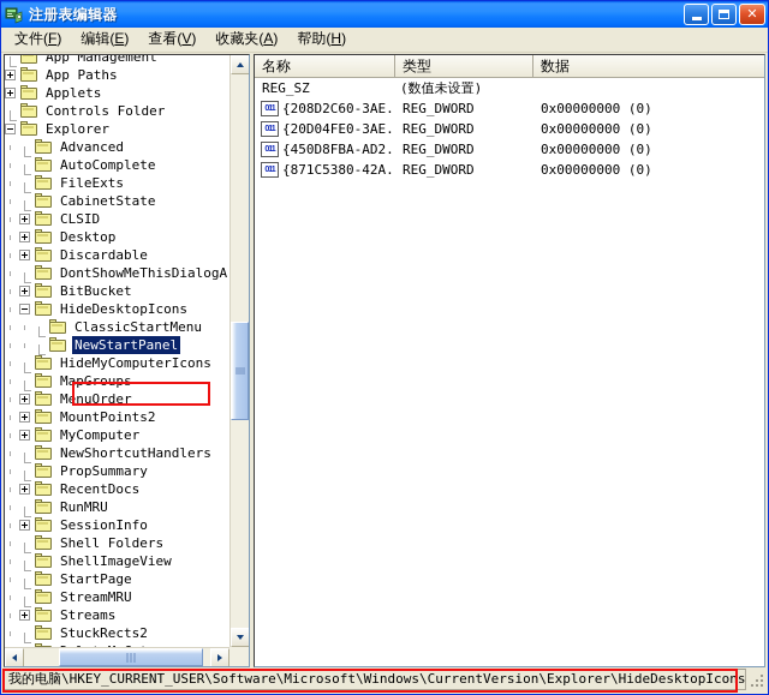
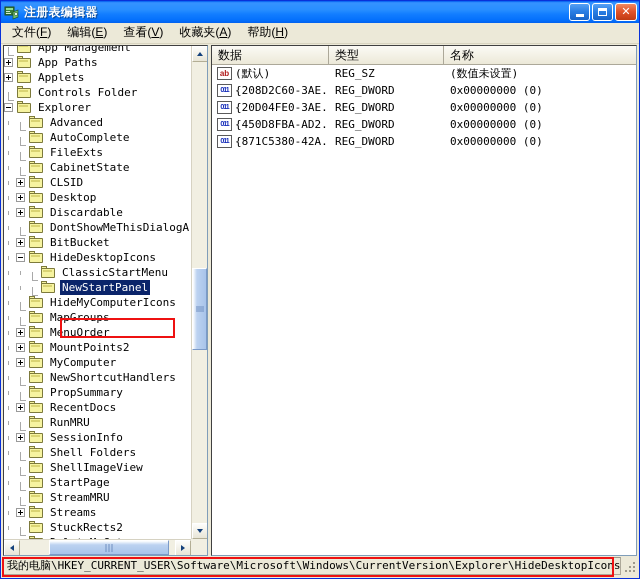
  注册表编辑器
  ✕
  文件(F)
  编辑(E)
  查看(V)
  收藏夹(A)
  帮助(H)
  App Management
  App Paths
  Applets
  Controls Folder
  Explorer
  Advanced
  AutoComplete
  FileExts
  CabinetState
  CLSID
  Desktop
  Discardable
  DontShowMeThisDialogA
  BitBucket
  HideDesktopIcons
  ClassicStartMenu
  NewStartPanel
  HideMyComputerIcons
  MapGroups
  MenuOrder
  MountPoints2
  MyComputer
  NewShortcutHandlers
  PropSummary
  RecentDocs
  RunMRU
  SessionInfo
  Shell Folders
  ShellImageView
  StartPage
  StreamMRU
  Streams
  StuckRects2
- 名称
+ 数据
  类型
- 数据
+ 名称
+ ab
+ (默认)
  REG_SZ
  (数值未设置)
  {208D2C60-3AE.
  REG_DWORD
  0x00000000 (0)
  {20D04FE0-3AE.
  REG_DWORD
  0x00000000 (0)
  {450D8FBA-AD2.
  REG_DWORD
  0x00000000 (0)
  {871C5380-42A.
  REG_DWORD
  0x00000000 (0)
  我的电脑\HKEY_CURRENT_USER\Software\Microsoft\Windows\CurrentVersion\Explorer\HideDesktopIcons
